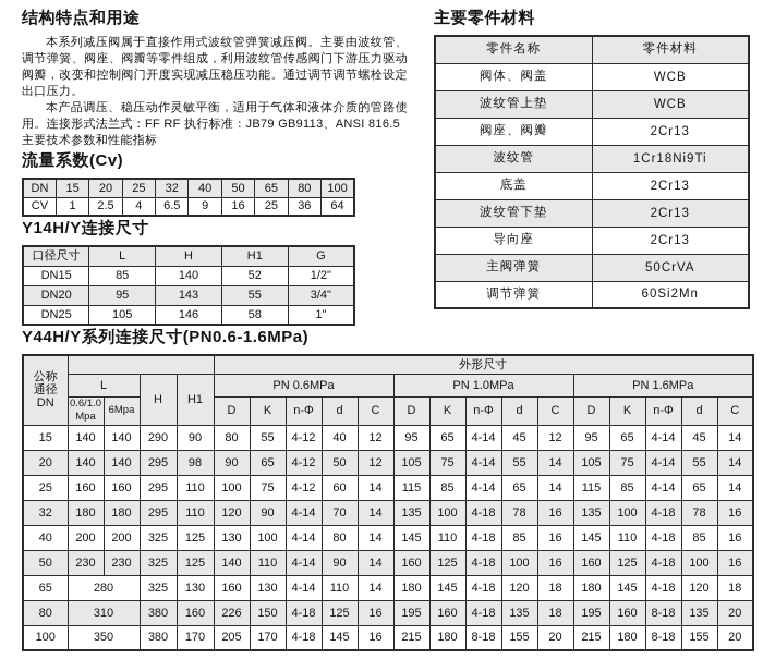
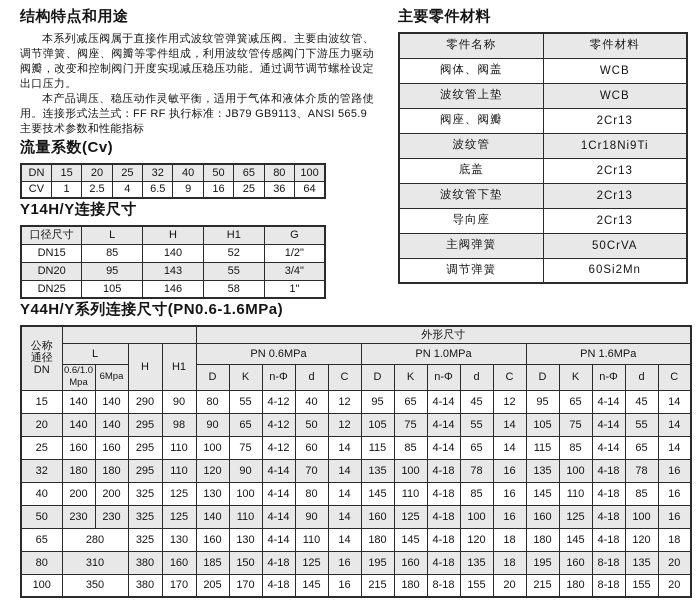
  结构特点和用途
  本系列减压阀属于直接作用式波纹管弹簧减压阀。主要由波纹管、调节弹簧、阀座、阀瓣等零件组成，利用波纹管传感阀门下游压力驱动阀瓣，改变和控制阀门开度实现减压稳压功能。通过调节调节螺栓设定出口压力。
- 本产品调压、稳压动作灵敏平衡，适用于气体和液体介质的管路使用。连接形式法兰式：FF RF 执行标准：JB79 GB9113、ANSI 816.5
+ 本产品调压、稳压动作灵敏平衡，适用于气体和液体介质的管路使用。连接形式法兰式：FF RF 执行标准：JB79 GB9113、ANSI 565.9
  主要技术参数和性能指标
  流量系数(Cv)
  DN	15	20	25	32	40	50	65	80	100
  CV	1	2.5	4	6.5	9	16	25	36	64
  Y14H/Y连接尺寸
  口径尺寸	L	H	H1	G
  DN15	85	140	52	1/2"
  DN20	95	143	55	3/4"
  DN25	105	146	58	1"
  主要零件材料
  零件名称	零件材料
  阀体、阀盖	WCB
  波纹管上垫	WCB
  阀座、阀瓣	2Cr13
  波纹管	1Cr18Ni9Ti
  底盖	2Cr13
  波纹管下垫	2Cr13
  导向座	2Cr13
  主阀弹簧	50CrVA
  调节弹簧	60Si2Mn
  Y44H/Y系列连接尺寸(PN0.6-1.6MPa)
  公称 通径 DN		外形尺寸
  L	H	H1	PN 0.6MPa	PN 1.0MPa	PN 1.6MPa
  0.6/1.0 Mpa	6Mpa	D	K	n-Φ	d	C	D	K	n-Φ	d	C	D	K	n-Φ	d	C
  15	140	140	290	90	80	55	4-12	40	12	95	65	4-14	45	12	95	65	4-14	45	14
  20	140	140	295	98	90	65	4-12	50	12	105	75	4-14	55	14	105	75	4-14	55	14
  25	160	160	295	110	100	75	4-12	60	14	115	85	4-14	65	14	115	85	4-14	65	14
  32	180	180	295	110	120	90	4-14	70	14	135	100	4-18	78	16	135	100	4-18	78	16
  40	200	200	325	125	130	100	4-14	80	14	145	110	4-18	85	16	145	110	4-18	85	16
  50	230	230	325	125	140	110	4-14	90	14	160	125	4-18	100	16	160	125	4-18	100	16
  65	280	325	130	160	130	4-14	110	14	180	145	4-18	120	18	180	145	4-18	120	18
- 80	310	380	160	226	150	4-18	125	16	195	160	4-18	135	18	195	160	8-18	135	20
+ 80	310	380	160	185	150	4-18	125	16	195	160	4-18	135	18	195	160	8-18	135	20
  100	350	380	170	205	170	4-18	145	16	215	180	8-18	155	20	215	180	8-18	155	20
